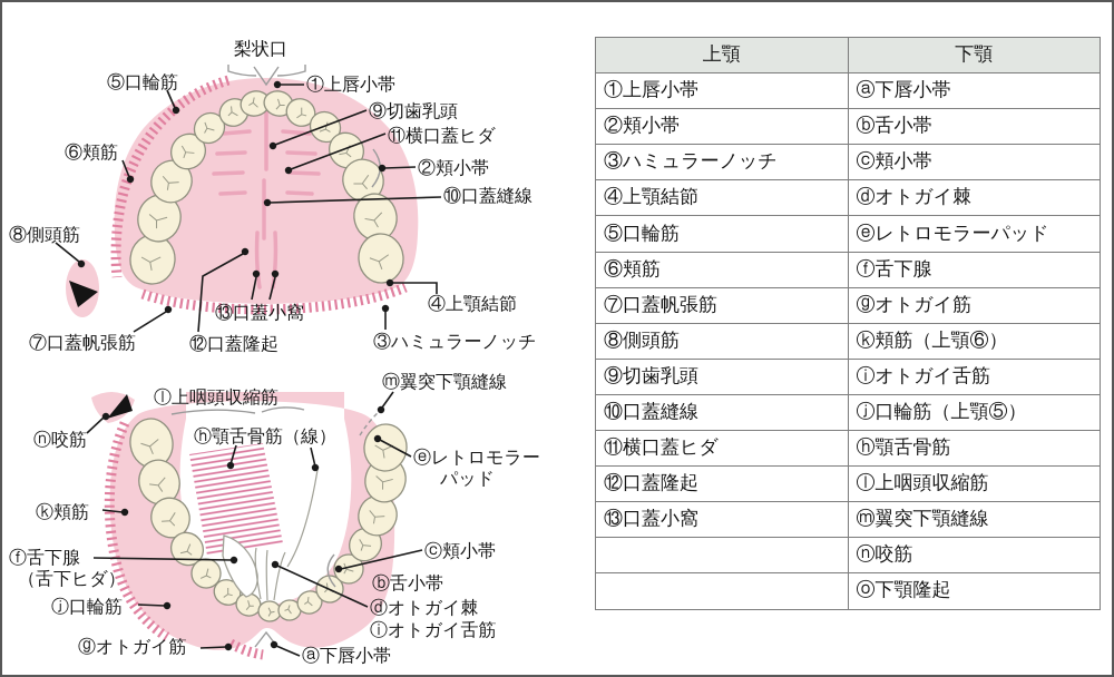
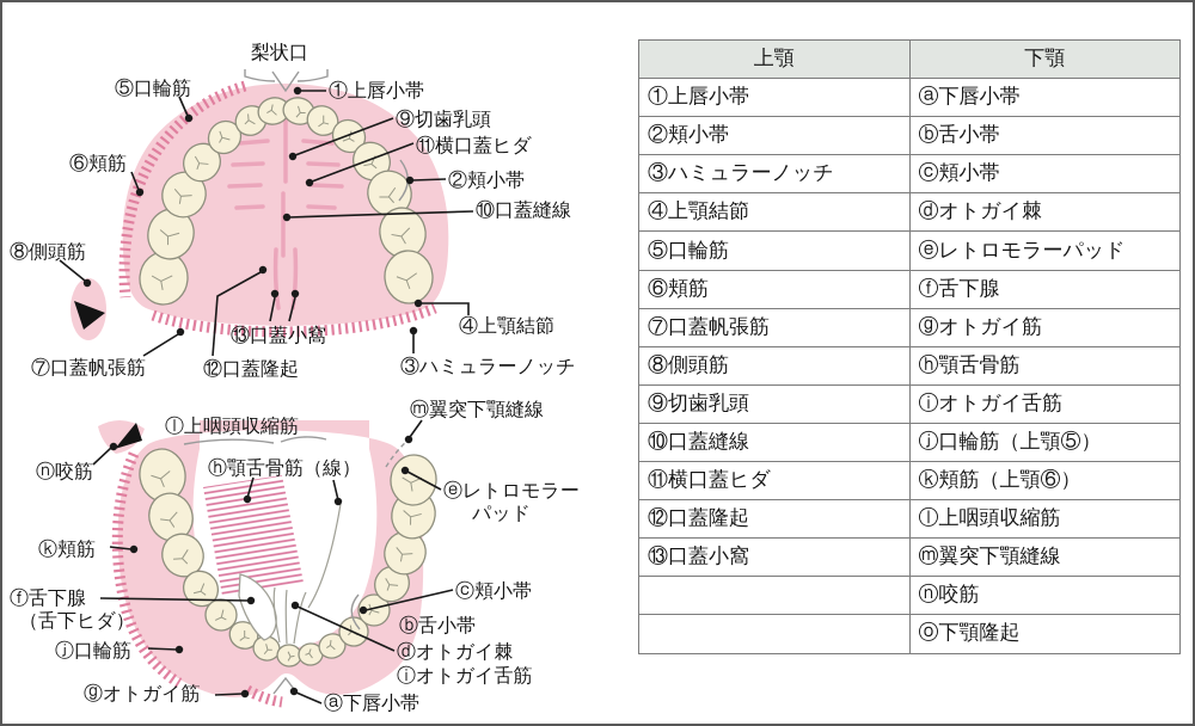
  梨状口
  ①上唇小帯
  ⑨切歯乳頭
  ⑪横口蓋ヒダ
  ②頬小帯
  ⑩口蓋縫線
  ⑤口輪筋
  ⑥頬筋
  ⑧側頭筋
  ⑦口蓋帆張筋
  ⑬口蓋小窩
  ⑫口蓋隆起
  ④上顎結節
  ③ハミュラーノッチ
  ⓛ上咽頭収縮筋
  ⓜ翼突下顎縫線
  ⓝ咬筋
  ⓗ顎舌骨筋（線）
  ⓔレトロモラー
  パッド
  ⓚ頬筋
  ⓕ舌下腺
  （舌下ヒダ）
  ⓙ口輪筋
  ⓖオトガイ筋
  ⓒ頬小帯
  ⓑ舌小帯
  ⓓオトガイ棘
  ⓘオトガイ舌筋
  ⓐ下唇小帯
  上顎	下顎
  ①上唇小帯	ⓐ下唇小帯
  ②頬小帯	ⓑ舌小帯
  ③ハミュラーノッチ	ⓒ頬小帯
  ④上顎結節	ⓓオトガイ棘
  ⑤口輪筋	ⓔレトロモラーパッド
  ⑥頬筋	ⓕ舌下腺
  ⑦口蓋帆張筋	ⓖオトガイ筋
- ⑧側頭筋	ⓚ頬筋（上顎⑥）
+ ⑧側頭筋	ⓗ顎舌骨筋
  ⑨切歯乳頭	ⓘオトガイ舌筋
  ⑩口蓋縫線	ⓙ口輪筋（上顎⑤）
- ⑪横口蓋ヒダ	ⓗ顎舌骨筋
+ ⑪横口蓋ヒダ	ⓚ頬筋（上顎⑥）
  ⑫口蓋隆起	ⓛ上咽頭収縮筋
  ⑬口蓋小窩	ⓜ翼突下顎縫線
  	ⓝ咬筋
  	ⓞ下顎隆起
